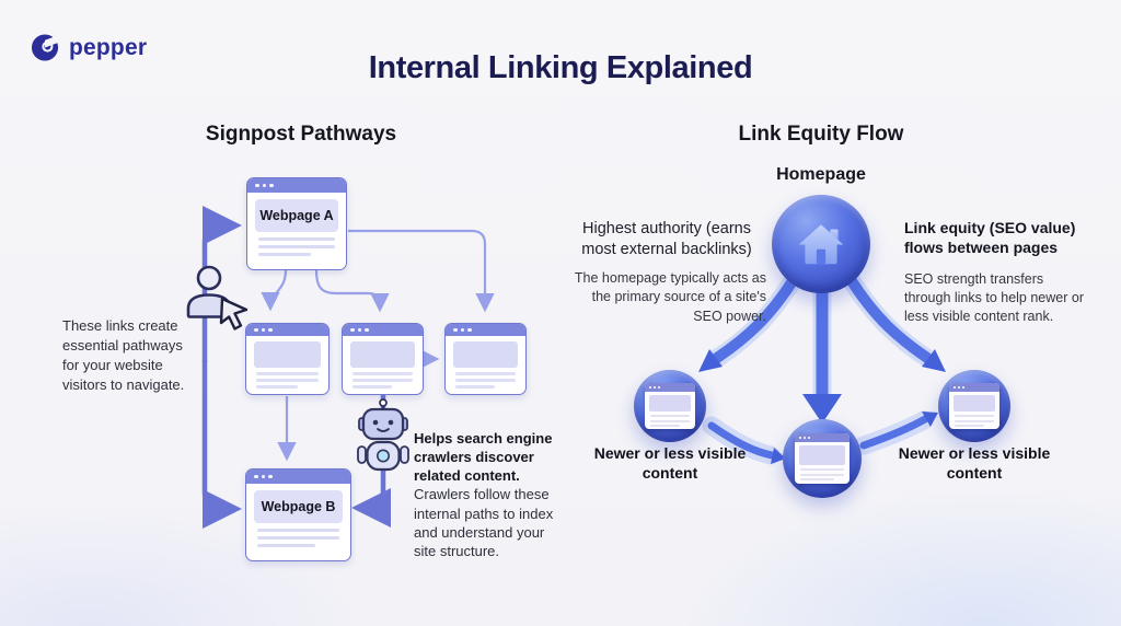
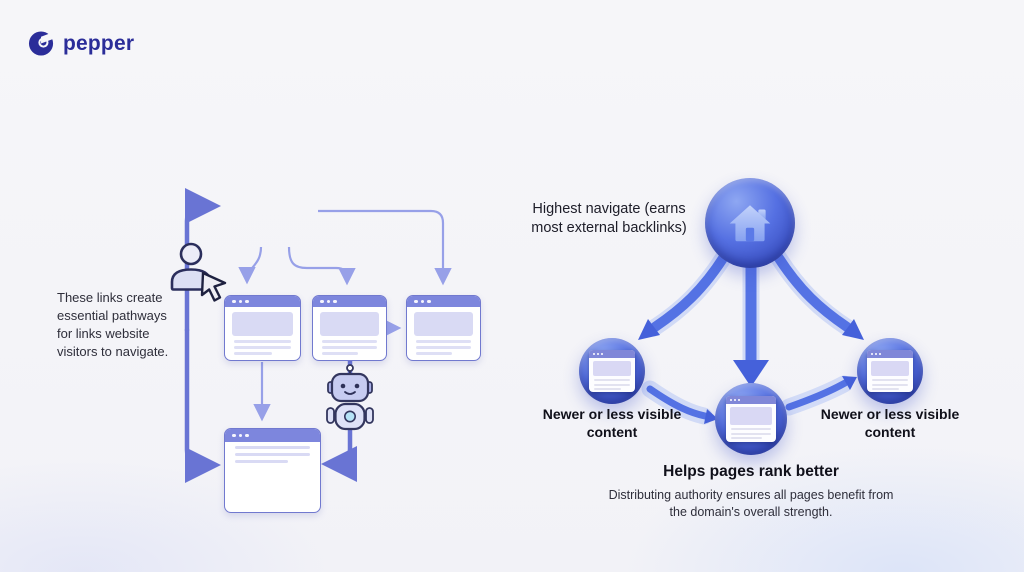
  pepper
- Internal Linking Explained
- Signpost Pathways
- These links create essential pathways for your website visitors to navigate.
+ These links create essential pathways for links website visitors to navigate.
- Webpage A
- Webpage B
- Helps search engine crawlers discover related content. Crawlers follow these internal paths to index and understand your site structure.
- Link Equity Flow
- Homepage
- Highest authority (earns most external backlinks)
+ Highest navigate (earns most external backlinks)
- The homepage typically acts as the primary source of a site's SEO power.
- Link equity (SEO value) flows between pages
- SEO strength transfers through links to help newer or less visible content rank.
  Newer or less visible content
  Newer or less visible content
+ Helps pages rank better
+ Distributing authority ensures all pages benefit from the domain's overall strength.
